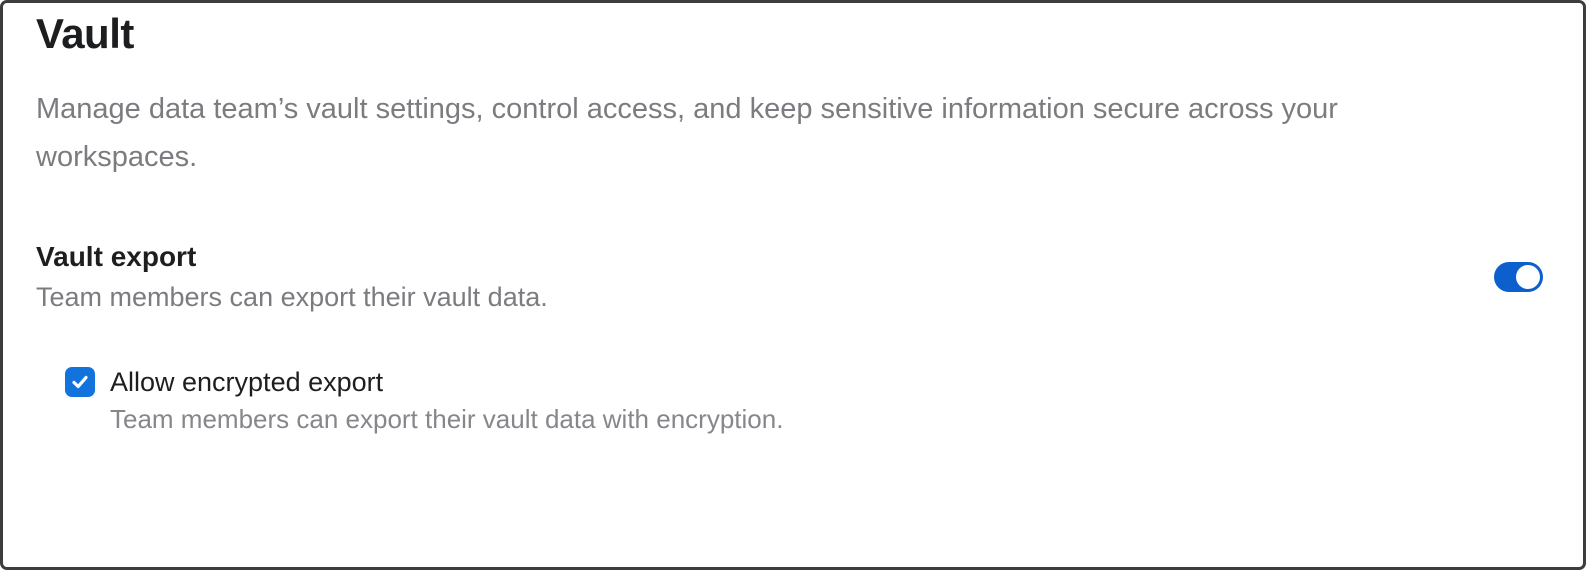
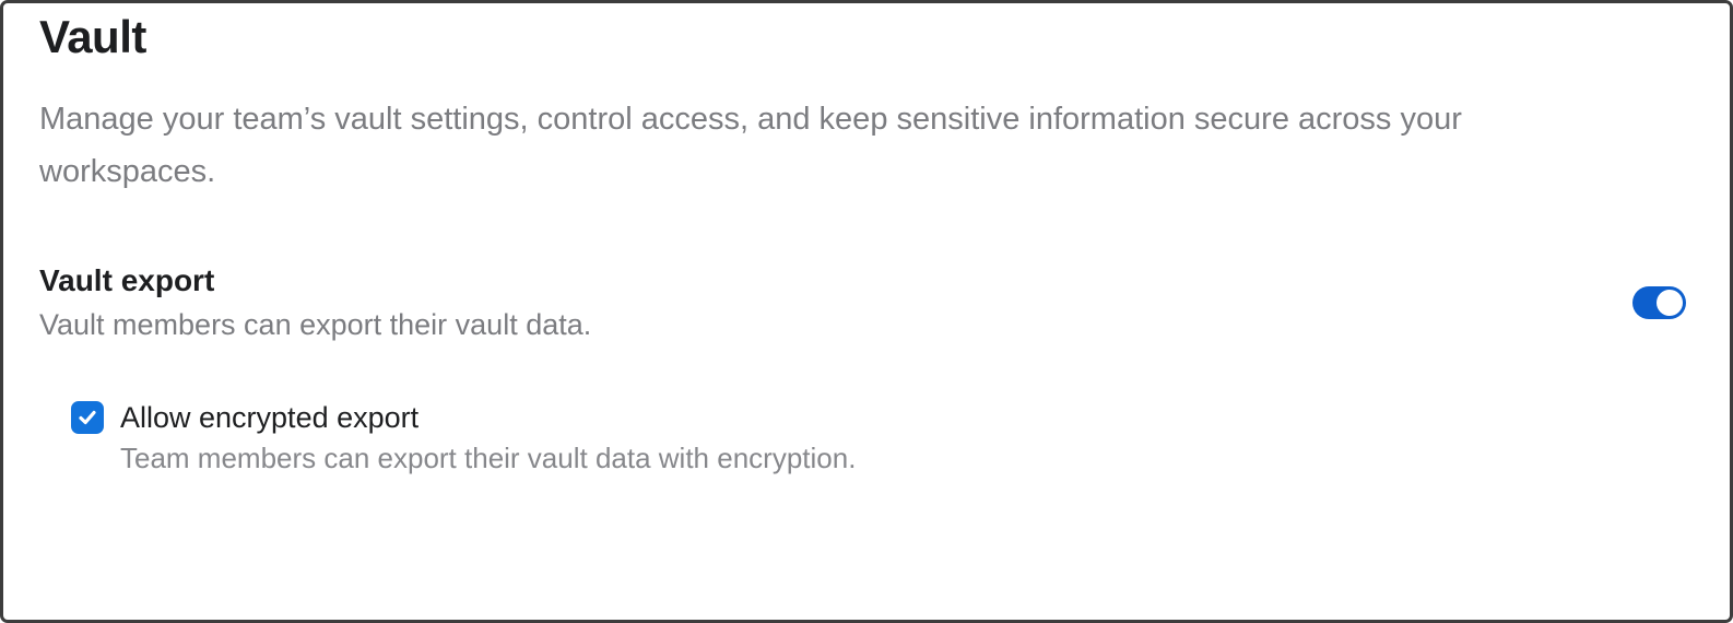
  Vault
- Manage data team’s vault settings, control access, and keep sensitive information secure across your workspaces.
+ Manage your team’s vault settings, control access, and keep sensitive information secure across your workspaces.
  Vault export
- Team members can export their vault data.
+ Vault members can export their vault data.
  Allow encrypted export
  Team members can export their vault data with encryption.
